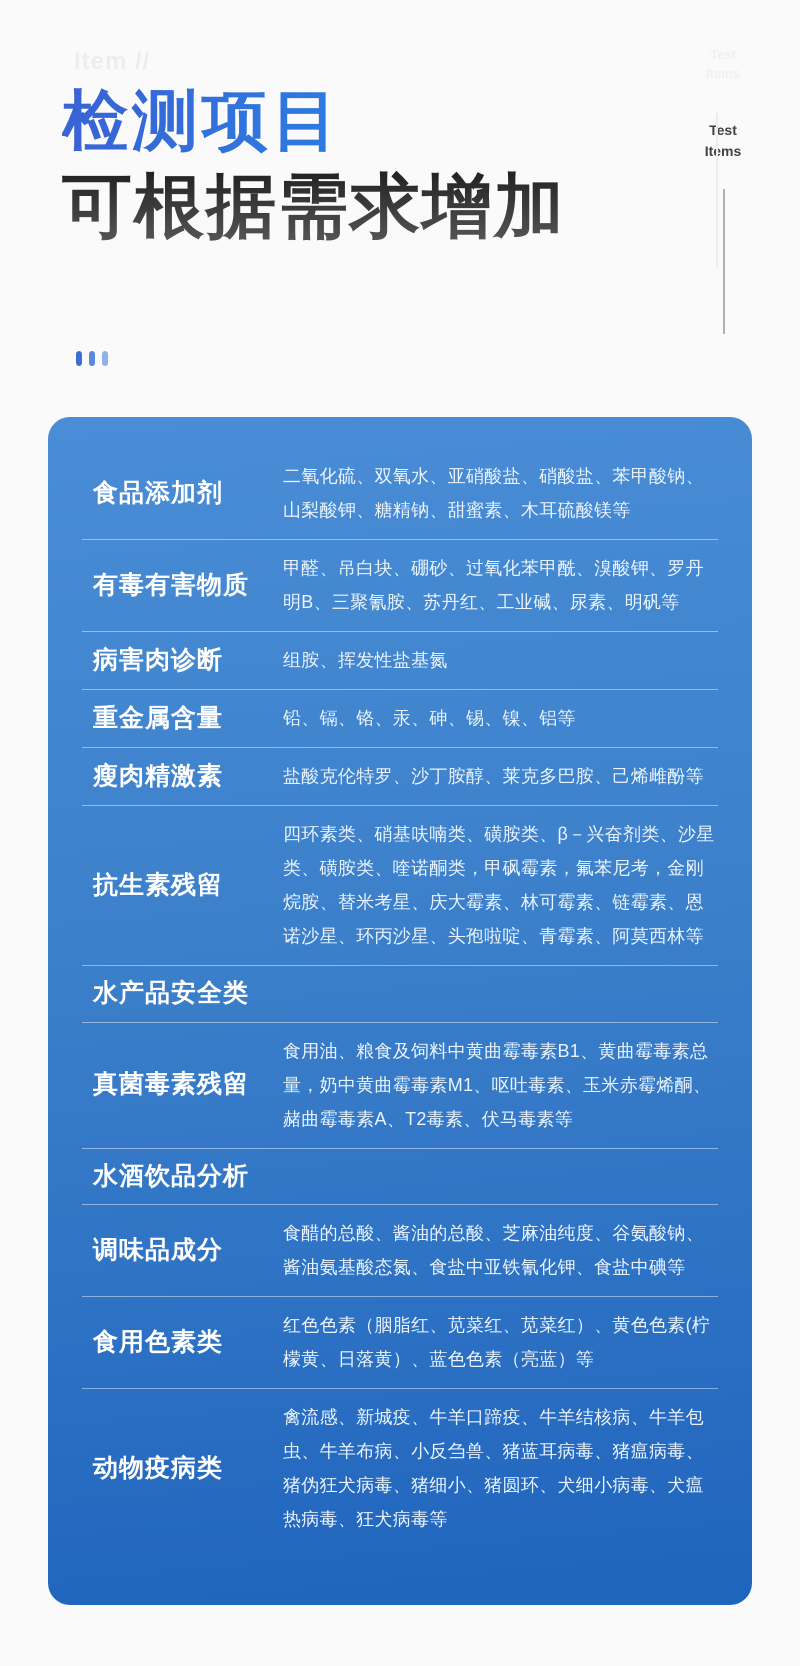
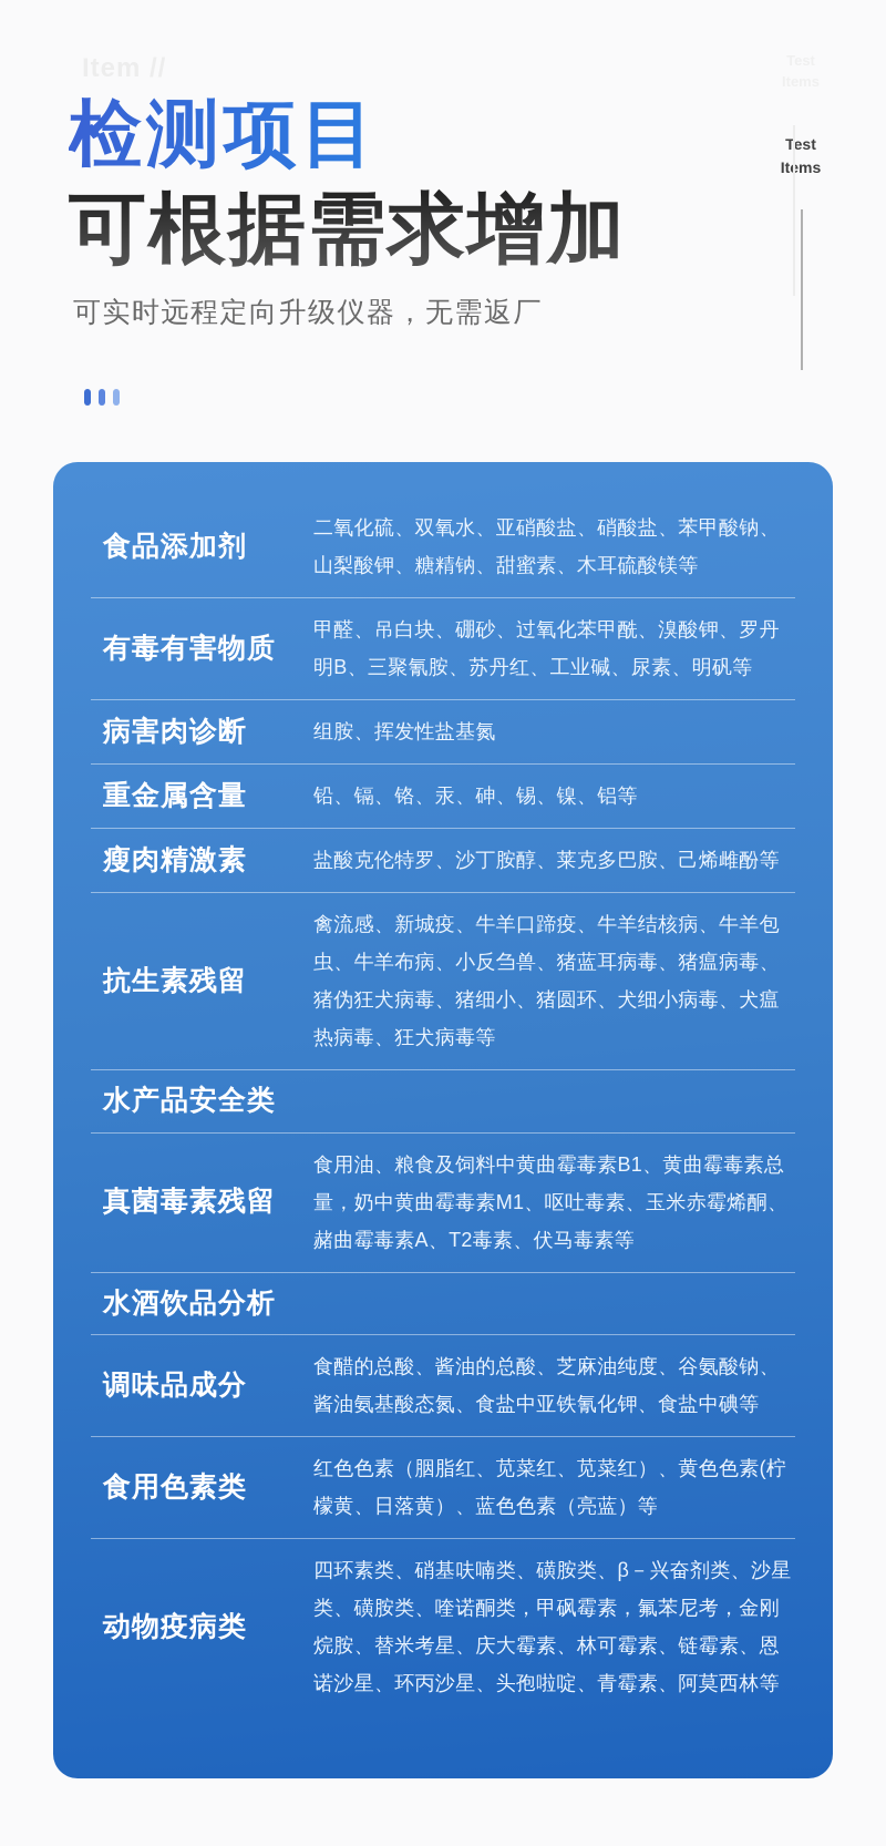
  Test Itms
  检测项目
  可根据需求增加
+ 可实时远程定向升级仪器，无需返厂
  食品添加剂
  二氧化硫、双氧水、亚硝酸盐、硝酸盐、苯甲酸钠、山梨酸钾、糖精钠、甜蜜素、木耳硫酸镁等
  有毒有害物质
  甲醛、吊白块、硼砂、过氧化苯甲酰、溴酸钾、罗丹明B、三聚氰胺、苏丹红、工业碱、尿素、明矾等
  病害肉诊断
  组胺、挥发性盐基氮
  重金属含量
  铅、镉、铬、汞、砷、锡、镍、铝等
  瘦肉精激素
  盐酸克伦特罗、沙丁胺醇、莱克多巴胺、己烯雌酚等
  抗生素残留
- 四环素类、硝基呋喃类、磺胺类、β－兴奋剂类、沙星类、磺胺类、喹诺酮类，甲砜霉素，氟苯尼考，金刚烷胺、替米考星、庆大霉素、林可霉素、链霉素、恩诺沙星、环丙沙星、头孢啦啶、青霉素、阿莫西林等
+ 禽流感、新城疫、牛羊口蹄疫、牛羊结核病、牛羊包虫、牛羊布病、小反刍兽、猪蓝耳病毒、猪瘟病毒、猪伪狂犬病毒、猪细小、猪圆环、犬细小病毒、犬瘟热病毒、狂犬病毒等
  水产品安全类
  真菌毒素残留
  食用油、粮食及饲料中黄曲霉毒素B1、黄曲霉毒素总量，奶中黄曲霉毒素M1、呕吐毒素、玉米赤霉烯酮、赭曲霉毒素A、T2毒素、伏马毒素等
  水酒饮品分析
  调味品成分
  食醋的总酸、酱油的总酸、芝麻油纯度、谷氨酸钠、酱油氨基酸态氮、食盐中亚铁氰化钾、食盐中碘等
  食用色素类
  红色色素（胭脂红、苋菜红、苋菜红）、黄色色素(柠檬黄、日落黄）、蓝色色素（亮蓝）等
  动物疫病类
- 禽流感、新城疫、牛羊口蹄疫、牛羊结核病、牛羊包虫、牛羊布病、小反刍兽、猪蓝耳病毒、猪瘟病毒、猪伪狂犬病毒、猪细小、猪圆环、犬细小病毒、犬瘟热病毒、狂犬病毒等
+ 四环素类、硝基呋喃类、磺胺类、β－兴奋剂类、沙星类、磺胺类、喹诺酮类，甲砜霉素，氟苯尼考，金刚烷胺、替米考星、庆大霉素、林可霉素、链霉素、恩诺沙星、环丙沙星、头孢啦啶、青霉素、阿莫西林等
